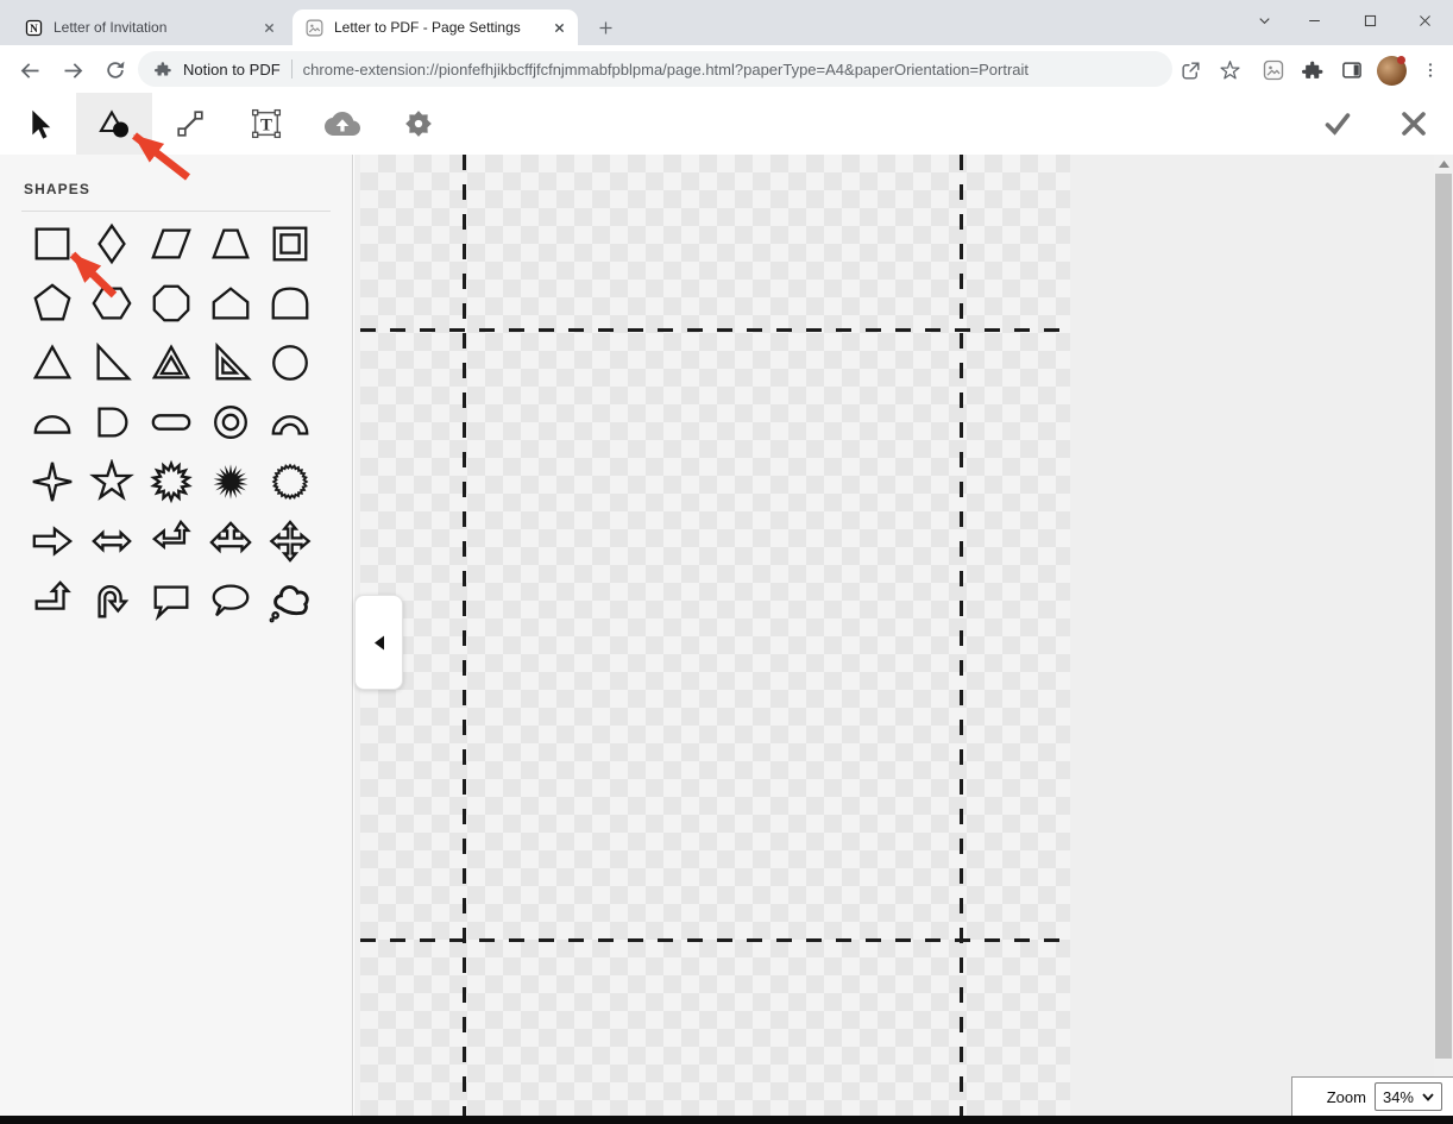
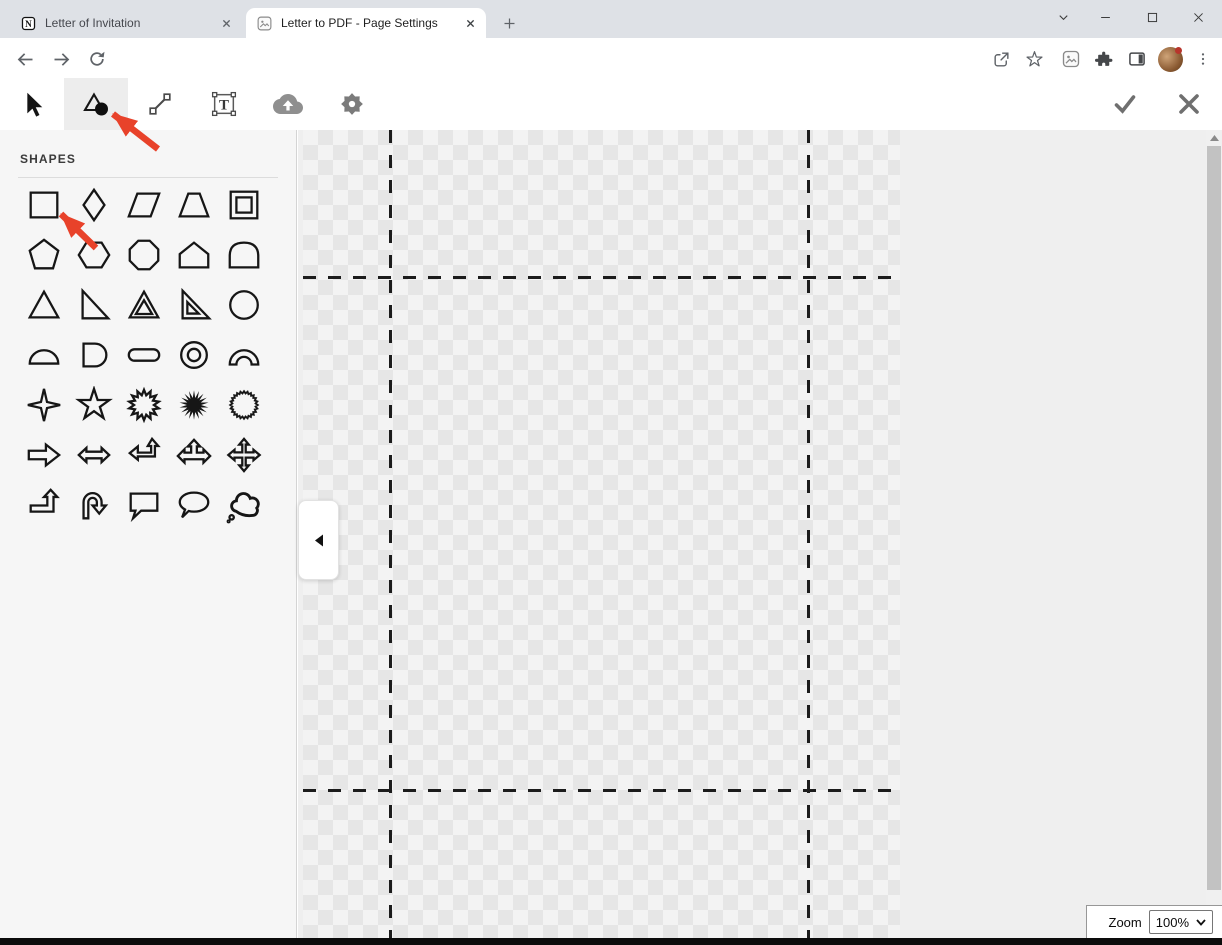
  N
  Letter of Invitation
  Letter to PDF - Page Settings
- Notion to PDF
- chrome-extension://pionfefhjikbcffjfcfnjmmabfpblpma/page.html?paperType=A4&paperOrientation=Portrait
  T
  SHAPES
  Zoom
- 34%
+ 100%
